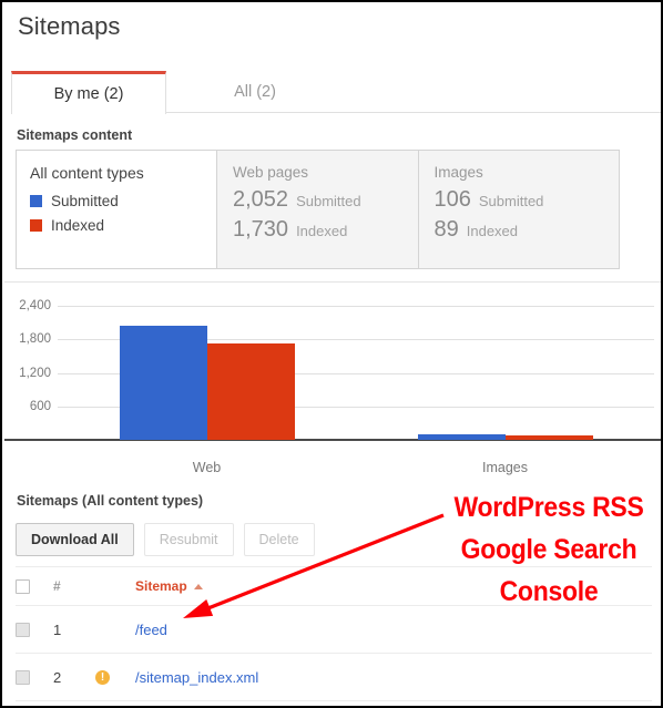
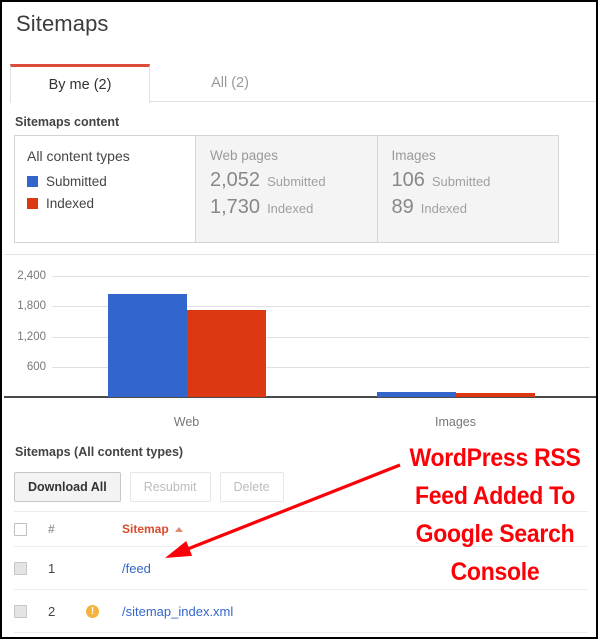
  Sitemaps
  By me (2)
  All (2)
  Sitemaps content
  All content types
  Submitted
  Indexed
  Web pages
  2,052
  Submitted
  1,730
  Indexed
  Images
  106
  Submitted
  89
  Indexed
  600
  1,200
  1,800
  2,400
  Web
  Images
  Sitemaps (All content types)
  Download All
  Resubmit
  Delete
  #
  Sitemap
  1
  /feed
  2
  !
  /sitemap_index.xml
  WordPress RSS
+ Feed Added To
  Google Search
  Console
